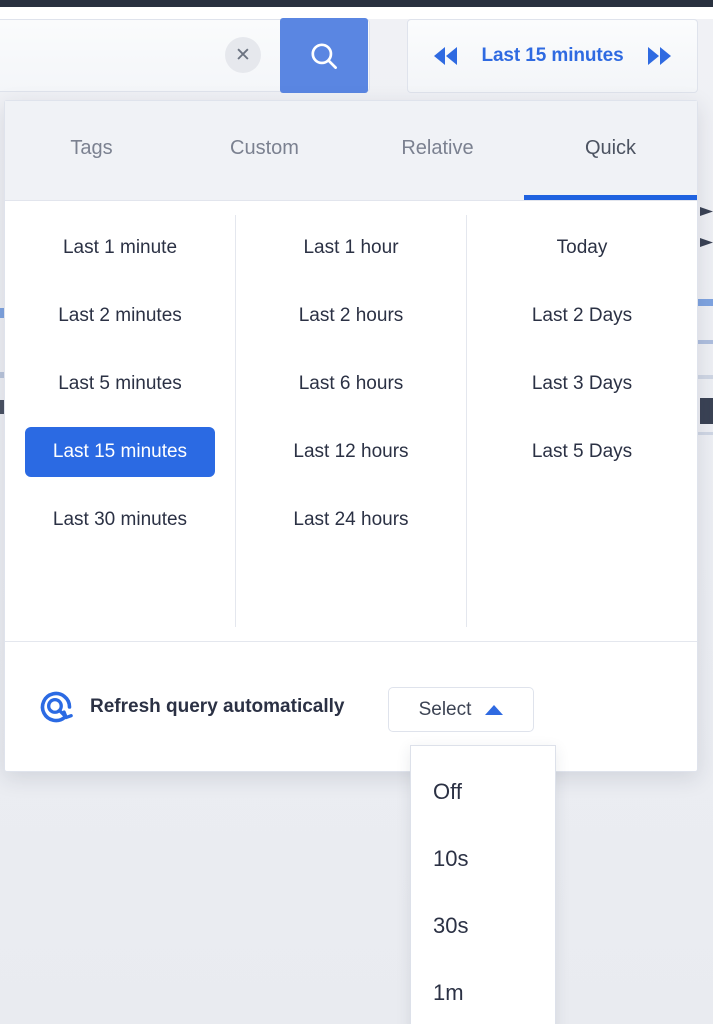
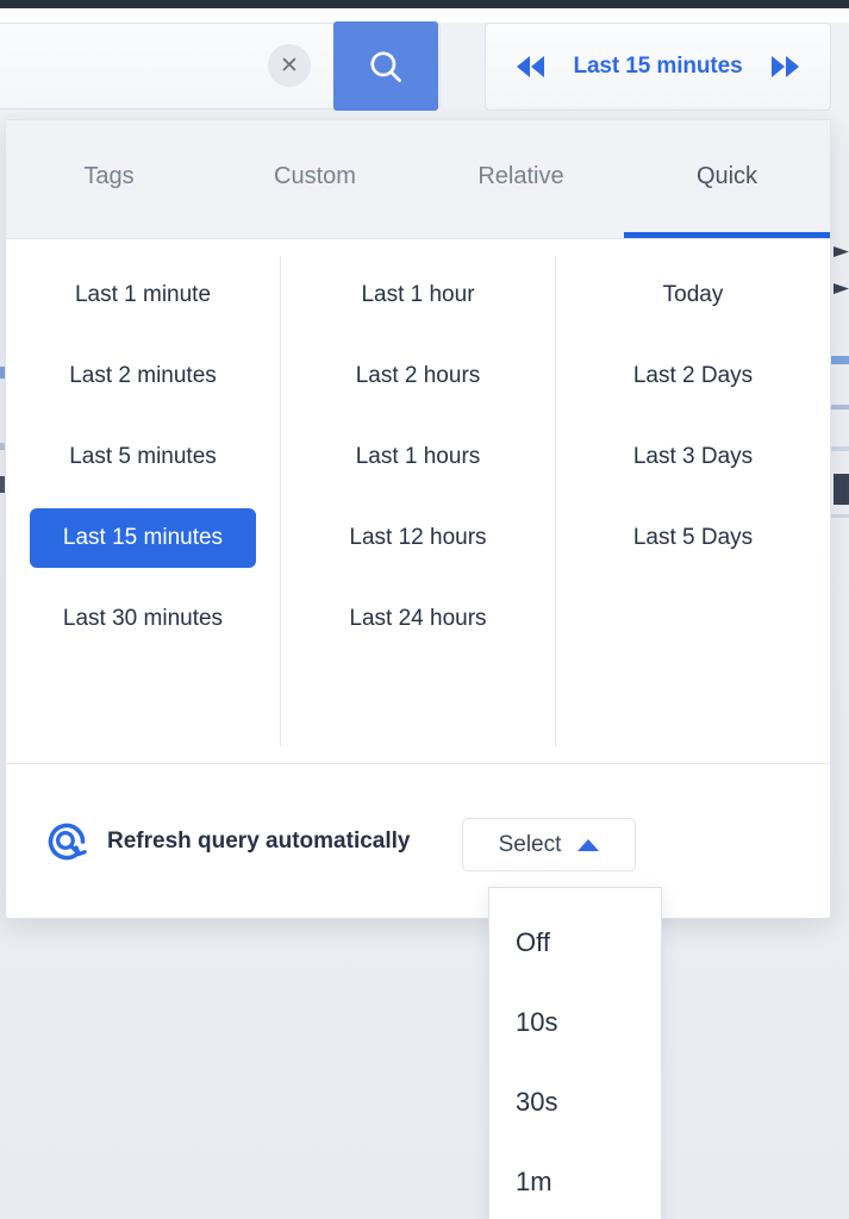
  ✕
  Last 15 minutes
  Tags
  Custom
  Relative
  Quick
  Last 1 minute
  Last 2 minutes
  Last 5 minutes
  Last 15 minutes
  Last 30 minutes
  Last 1 hour
  Last 2 hours
- Last 6 hours
+ Last 1 hours
  Last 12 hours
  Last 24 hours
  Today
  Last 2 Days
  Last 3 Days
  Last 5 Days
  Refresh query automatically
  Select
  Off
  10s
  30s
  1m
